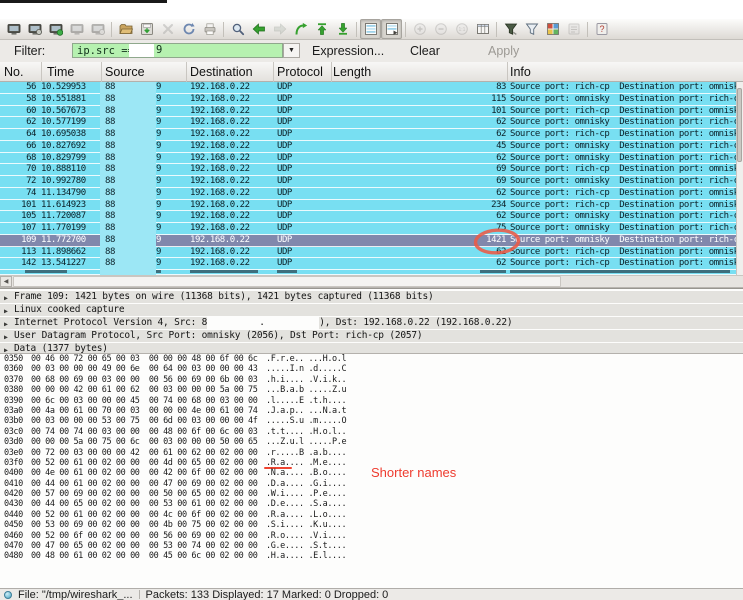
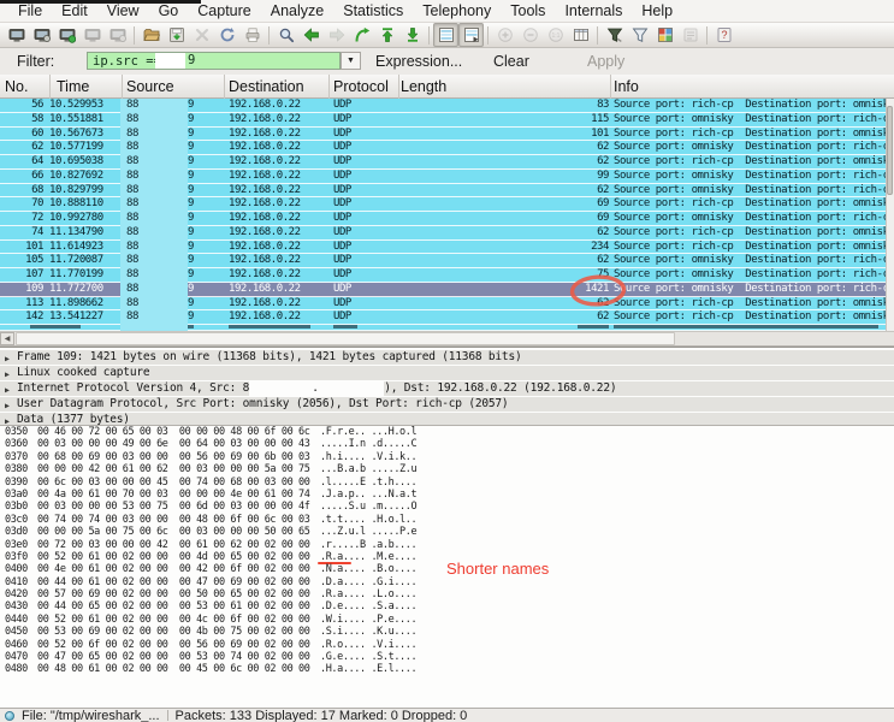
+ File
+ Edit
+ View
+ Go
+ Capture
+ Analyze
+ Statistics
+ Telephony
+ Tools
+ Internals
+ Help
  ?
  Filter:
  ip.src =
  9
  Expression...
  Clear
  Apply
  No.
  Time
  Source
  Destination
  Protocol
  Length
  Info
  56
  10.529953
  9
  192.168.0.22
  UDP
  83
  Source port: rich-cp Destination port: omnis
  58
  10.551881
  9
  192.168.0.22
  UDP
  115
  Source port: omnisky Destination port: rich-
  60
  10.567673
  9
  192.168.0.22
  UDP
  101
  Source port: rich-cp Destination port: omnis
  62
  10.577199
  9
  192.168.0.22
  UDP
  62
  Source port: omnisky Destination port: rich-
  64
  10.695038
  9
  192.168.0.22
  UDP
  62
  Source port: rich-cp Destination port: omnis
  66
  10.827692
  9
  192.168.0.22
  UDP
- 45
+ 99
  Source port: omnisky Destination port: rich-
  68
  10.829799
  9
  192.168.0.22
  UDP
  62
  Source port: omnisky Destination port: rich-
  70
  10.888110
  9
  192.168.0.22
  UDP
  69
  Source port: rich-cp Destination port: omnis
  72
  10.992780
  9
  192.168.0.22
  UDP
  69
  Source port: omnisky Destination port: rich-
  74
  11.134790
  9
  192.168.0.22
  UDP
  62
  Source port: rich-cp Destination port: omnis
  101
  11.614923
  9
  192.168.0.22
  UDP
  234
  Source port: rich-cp Destination port: omnis
  105
  11.720087
  9
  192.168.0.22
  UDP
  62
  Source port: omnisky Destination port: rich-
  107
  11.770199
  9
  192.168.0.22
  UDP
  75
  Source port: omnisky Destination port: rich-
  109
  11.772700
  9
  192.168.0.22
  UDP
  1421
  Source port: omnisky Destination port: rich-
  113
  11.898662
  9
  192.168.0.22
  UDP
  62
  Source port: rich-cp Destination port: omnis
  142
  13.541227
  9
  192.168.0.22
  UDP
  62
  Source port: rich-cp Destination port: omnis
  88
  88
  88
  88
  88
  88
  88
  88
  88
  88
  88
  88
  88
  88
  88
  88
  ▶
  Frame 109: 1421 bytes on wire (11368 bits), 1421 bytes captured (11368 bits)
  ▶
  Linux cooked capture
  ▶
  Internet Protocol Version 4, Src: 8
  .
  ), Dst: 192.168.0.22 (192.168.0.22)
  ▶
  User Datagram Protocol, Src Port: omnisky (2056), Dst Port: rich-cp (2057)
  ▶
  Data (1377 bytes)
  Shorter names
  0350
  00 46 00 72 00 65 00 03 00 00 00 48 00 6f 00 6c
  .F.r.e.. ...H.o.l
  0360
  00 03 00 00 00 49 00 6e 00 64 00 03 00 00 00 43
  .....I.n .d.....C
  0370
  00 68 00 69 00 03 00 00 00 56 00 69 00 6b 00 03
  .h.i.... .V.i.k..
  0380
  00 00 00 42 00 61 00 62 00 03 00 00 00 5a 00 75
  ...B.a.b .....Z.u
  0390
  00 6c 00 03 00 00 00 45 00 74 00 68 00 03 00 00
  .l.....E .t.h....
  03a0
  00 4a 00 61 00 70 00 03 00 00 00 4e 00 61 00 74
  .J.a.p.. ...N.a.t
  03b0
  00 03 00 00 00 53 00 75 00 6d 00 03 00 00 00 4f
  .....S.u .m.....O
  03c0
  00 74 00 74 00 03 00 00 00 48 00 6f 00 6c 00 03
  .t.t.... .H.o.l..
  03d0
  00 00 00 5a 00 75 00 6c 00 03 00 00 00 50 00 65
  ...Z.u.l .....P.e
  03e0
  00 72 00 03 00 00 00 42 00 61 00 62 00 02 00 00
  .r.....B .a.b....
  03f0
  00 52 00 61 00 02 00 00 00 4d 00 65 00 02 00 00
  .R.a.... .M.e....
  0400
  00 4e 00 61 00 02 00 00 00 42 00 6f 00 02 00 00
  .N.a.... .B.o....
  0410
  00 44 00 61 00 02 00 00 00 47 00 69 00 02 00 00
  .D.a.... .G.i....
  0420
  00 57 00 69 00 02 00 00 00 50 00 65 00 02 00 00
- .W.i.... .P.e....
+ .R.a.... .L.o....
  0430
  00 44 00 65 00 02 00 00 00 53 00 61 00 02 00 00
  .D.e.... .S.a....
  0440
  00 52 00 61 00 02 00 00 00 4c 00 6f 00 02 00 00
- .R.a.... .L.o....
+ .W.i.... .P.e....
  0450
  00 53 00 69 00 02 00 00 00 4b 00 75 00 02 00 00
  .S.i.... .K.u....
  0460
  00 52 00 6f 00 02 00 00 00 56 00 69 00 02 00 00
  .R.o.... .V.i....
  0470
  00 47 00 65 00 02 00 00 00 53 00 74 00 02 00 00
  .G.e.... .S.t....
  0480
  00 48 00 61 00 02 00 00 00 45 00 6c 00 02 00 00
  .H.a.... .E.l....
  File: "/tmp/wireshark_...
  Packets: 133 Displayed: 17 Marked: 0 Dropped: 0
